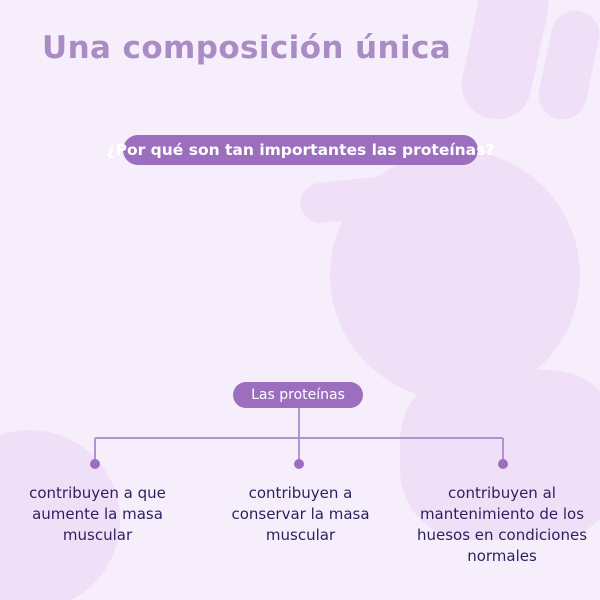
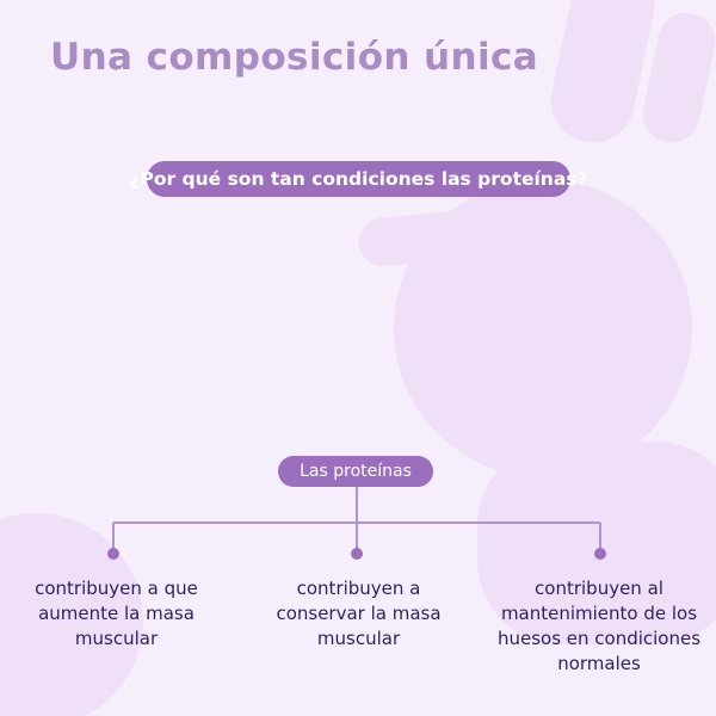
  Una composición única
- ¿Por qué son tan importantes las proteínas?
+ ¿Por qué son tan condiciones las proteínas?
  Las proteínas
  contribuyen a que aumente la masa muscular
  contribuyen a conservar la masa muscular
  contribuyen al mantenimiento de los huesos en condiciones normales
